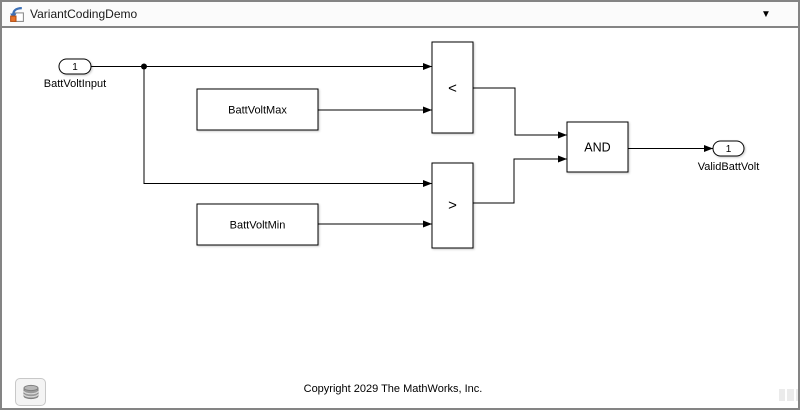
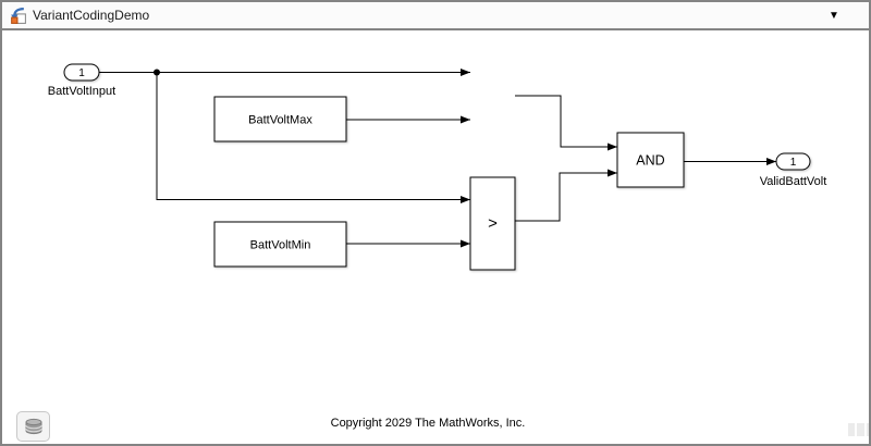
  VariantCodingDemo
  ▼
  1
  BattVoltInput
  BattVoltMax
  BattVoltMin
- <
  >
  AND
  1
  ValidBattVolt
  Copyright 2029 The MathWorks, Inc.
